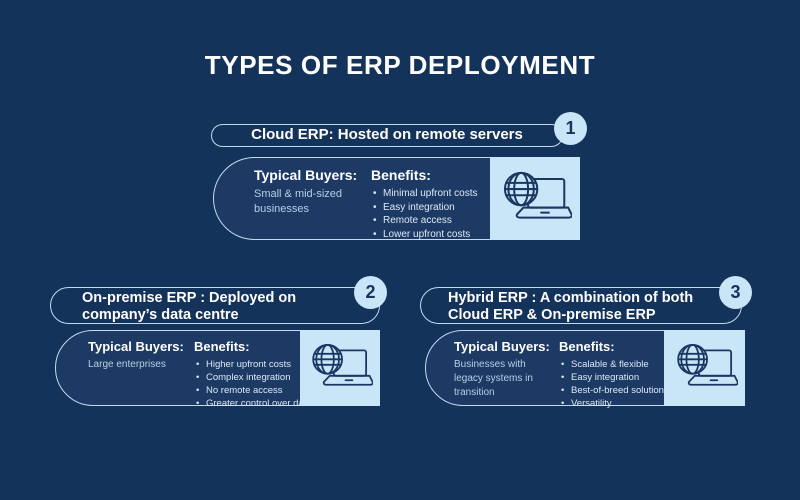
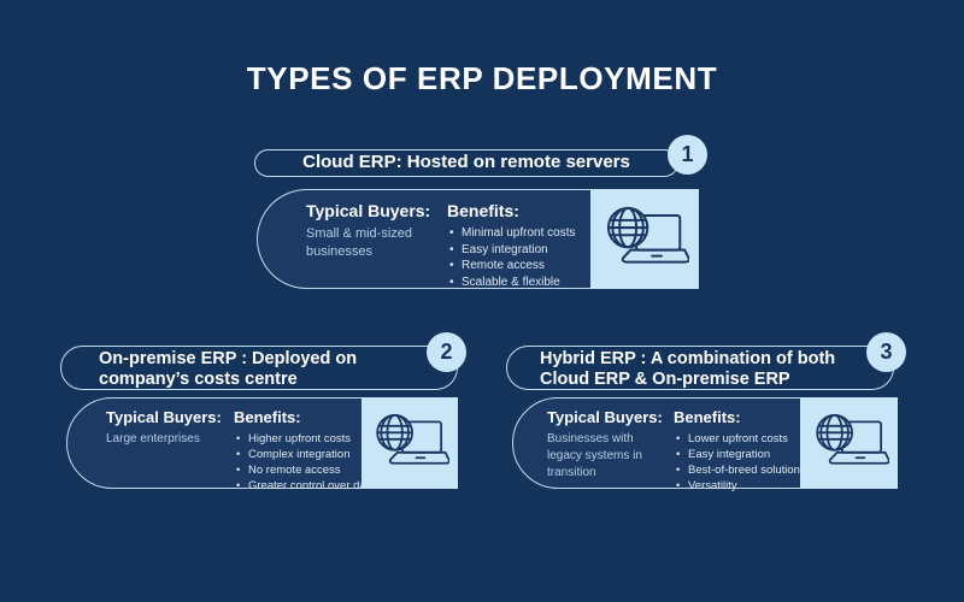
  TYPES OF ERP DEPLOYMENT
  Cloud ERP: Hosted on remote servers
  1
  Typical Buyers:
  Small & mid-sized businesses
  Benefits:
  Minimal upfront costs
  Easy integration
  Remote access
- Lower upfront costs
+ Scalable & flexible
- On-premise ERP : Deployed on company’s data centre
+ On-premise ERP : Deployed on company’s costs centre
  2
  Typical Buyers:
  Large enterprises
  Benefits:
  Higher upfront costs
  Complex integration
  No remote access
  Greater control over d
  Hybrid ERP : A combination of both Cloud ERP & On-premise ERP
  3
  Typical Buyers:
  Businesses with legacy systems in transition
  Benefits:
- Scalable & flexible
+ Lower upfront costs
  Easy integration
  Best-of-breed solution
  Versatility
